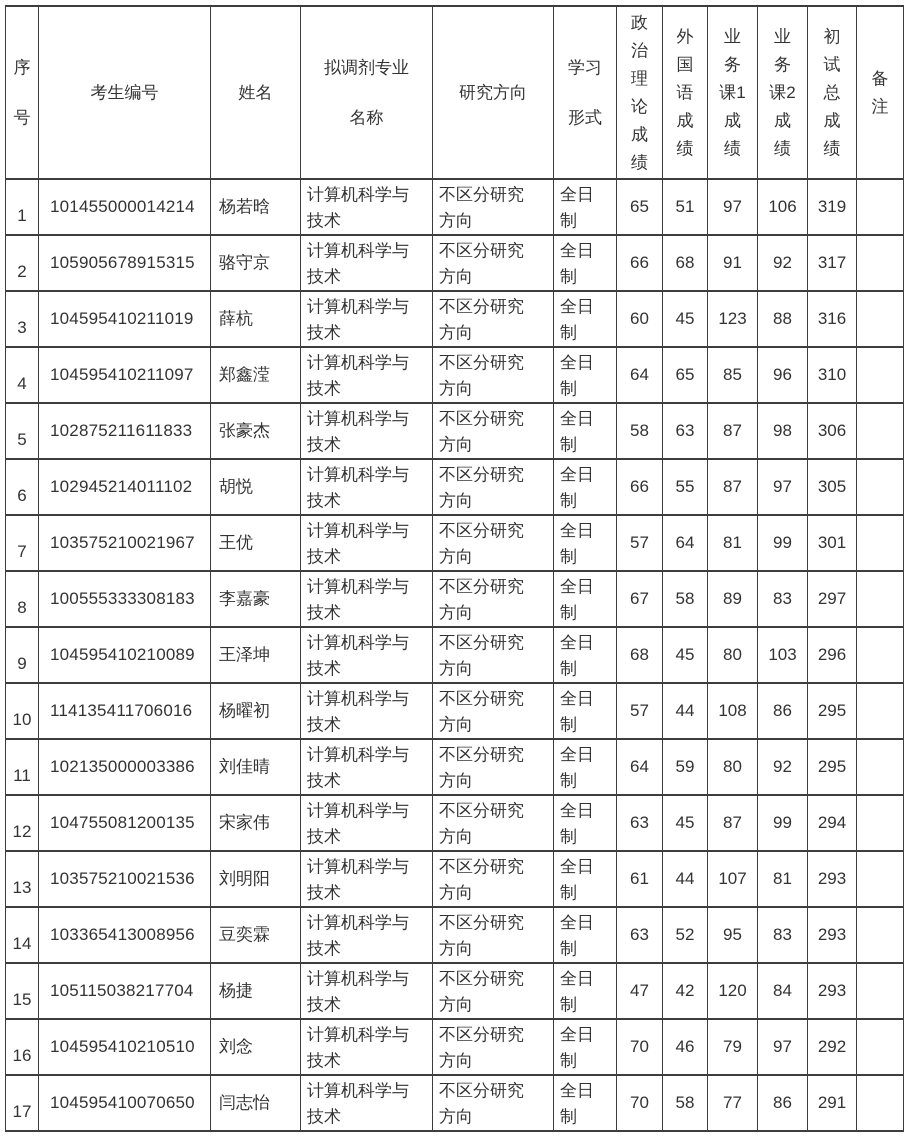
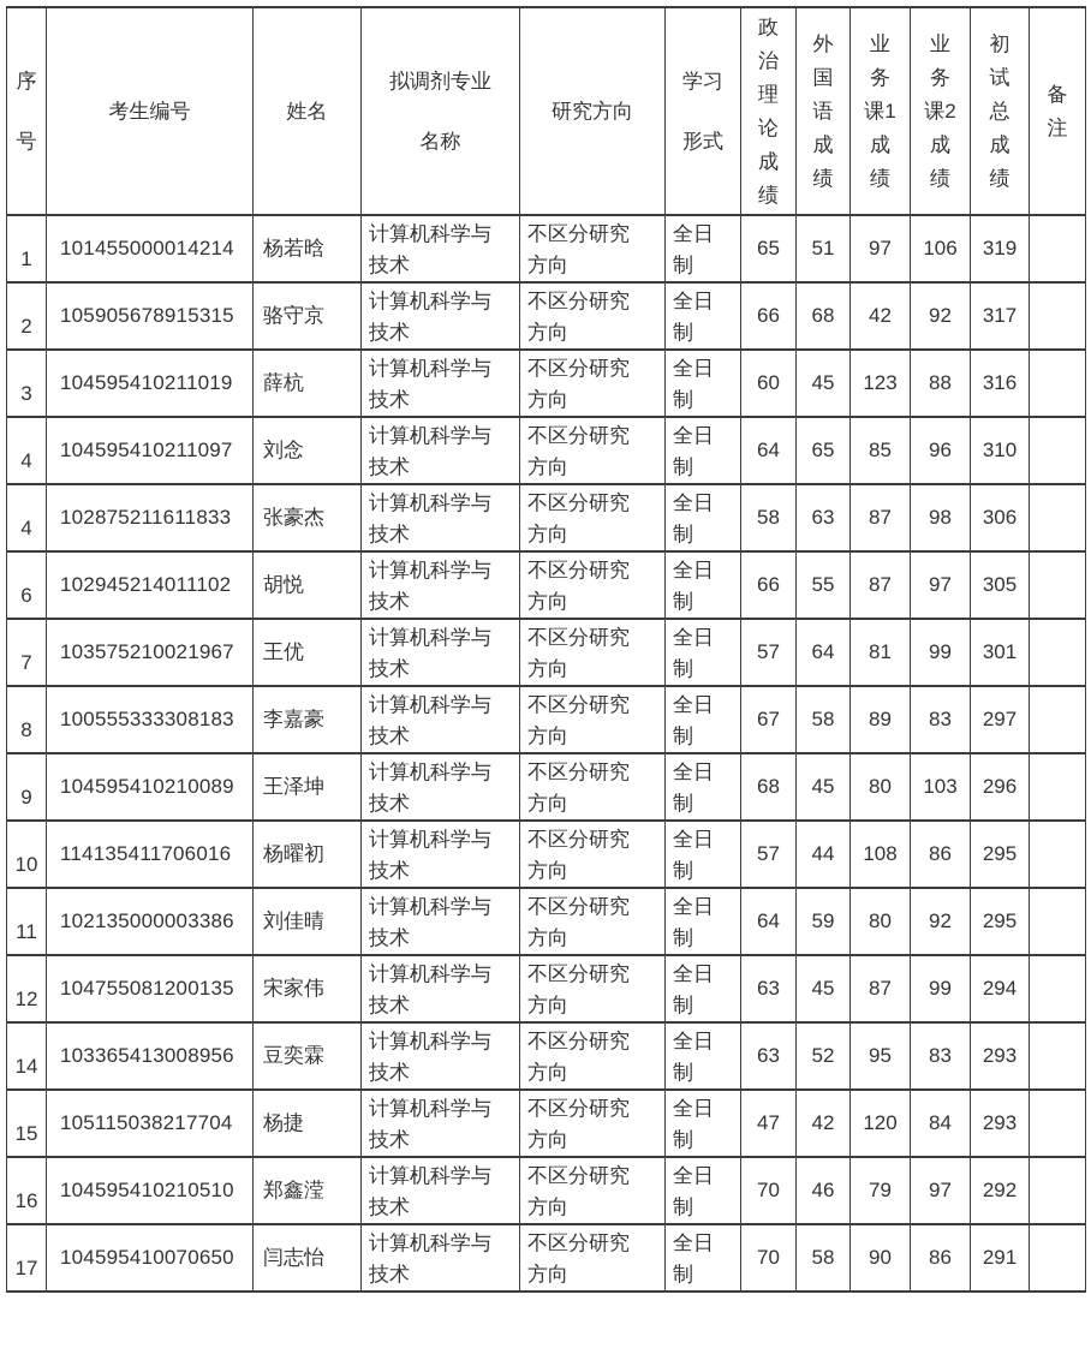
  序 号	考生编号	姓名	拟调剂专业 名称	研究方向	学习 形式	政 治 理 论 成 绩	外 国 语 成 绩	业 务 课1 成 绩	业 务 课2 成 绩	初 试 总 成 绩	备 注
  1	101455000014214	杨若晗	计算机科学与技术	不区分研究方向	全日制	65	51	97	106	319
- 2	105905678915315	骆守京	计算机科学与技术	不区分研究方向	全日制	66	68	91	92	317
+ 2	105905678915315	骆守京	计算机科学与技术	不区分研究方向	全日制	66	68	42	92	317
  3	104595410211019	薛杭	计算机科学与技术	不区分研究方向	全日制	60	45	123	88	316
- 4	104595410211097	郑鑫滢	计算机科学与技术	不区分研究方向	全日制	64	65	85	96	310
+ 4	104595410211097	刘念	计算机科学与技术	不区分研究方向	全日制	64	65	85	96	310
- 5	102875211611833	张豪杰	计算机科学与技术	不区分研究方向	全日制	58	63	87	98	306
+ 4	102875211611833	张豪杰	计算机科学与技术	不区分研究方向	全日制	58	63	87	98	306
  6	102945214011102	胡悦	计算机科学与技术	不区分研究方向	全日制	66	55	87	97	305
  7	103575210021967	王优	计算机科学与技术	不区分研究方向	全日制	57	64	81	99	301
  8	100555333308183	李嘉豪	计算机科学与技术	不区分研究方向	全日制	67	58	89	83	297
  9	104595410210089	王泽坤	计算机科学与技术	不区分研究方向	全日制	68	45	80	103	296
  10	114135411706016	杨曜初	计算机科学与技术	不区分研究方向	全日制	57	44	108	86	295
  11	102135000003386	刘佳晴	计算机科学与技术	不区分研究方向	全日制	64	59	80	92	295
  12	104755081200135	宋家伟	计算机科学与技术	不区分研究方向	全日制	63	45	87	99	294
- 13	103575210021536	刘明阳	计算机科学与技术	不区分研究方向	全日制	61	44	107	81	293
  14	103365413008956	豆奕霖	计算机科学与技术	不区分研究方向	全日制	63	52	95	83	293
  15	105115038217704	杨捷	计算机科学与技术	不区分研究方向	全日制	47	42	120	84	293
- 16	104595410210510	刘念	计算机科学与技术	不区分研究方向	全日制	70	46	79	97	292
+ 16	104595410210510	郑鑫滢	计算机科学与技术	不区分研究方向	全日制	70	46	79	97	292
- 17	104595410070650	闫志怡	计算机科学与技术	不区分研究方向	全日制	70	58	77	86	291
+ 17	104595410070650	闫志怡	计算机科学与技术	不区分研究方向	全日制	70	58	90	86	291
